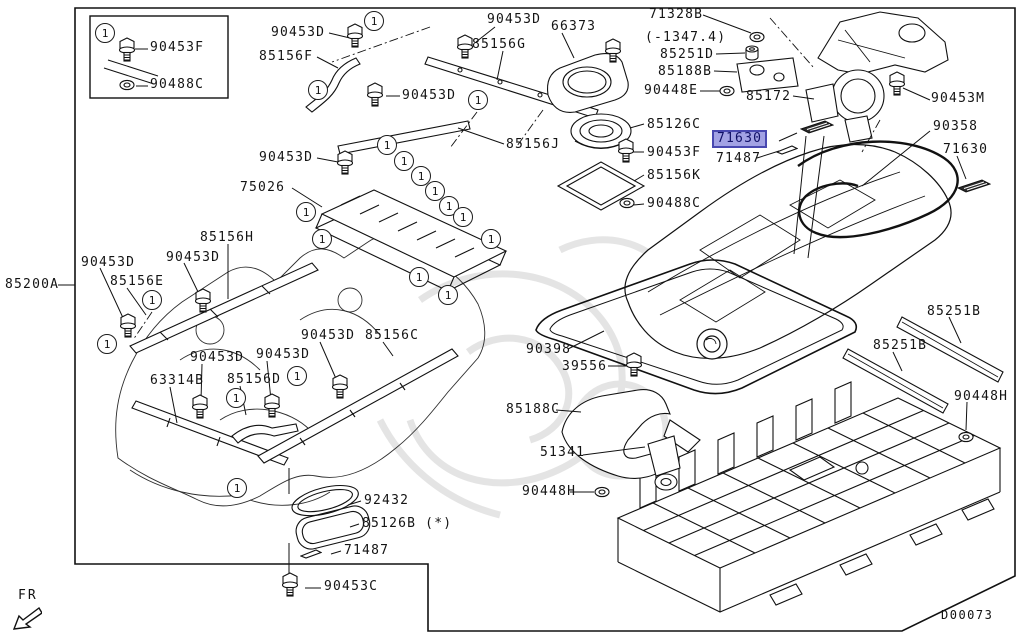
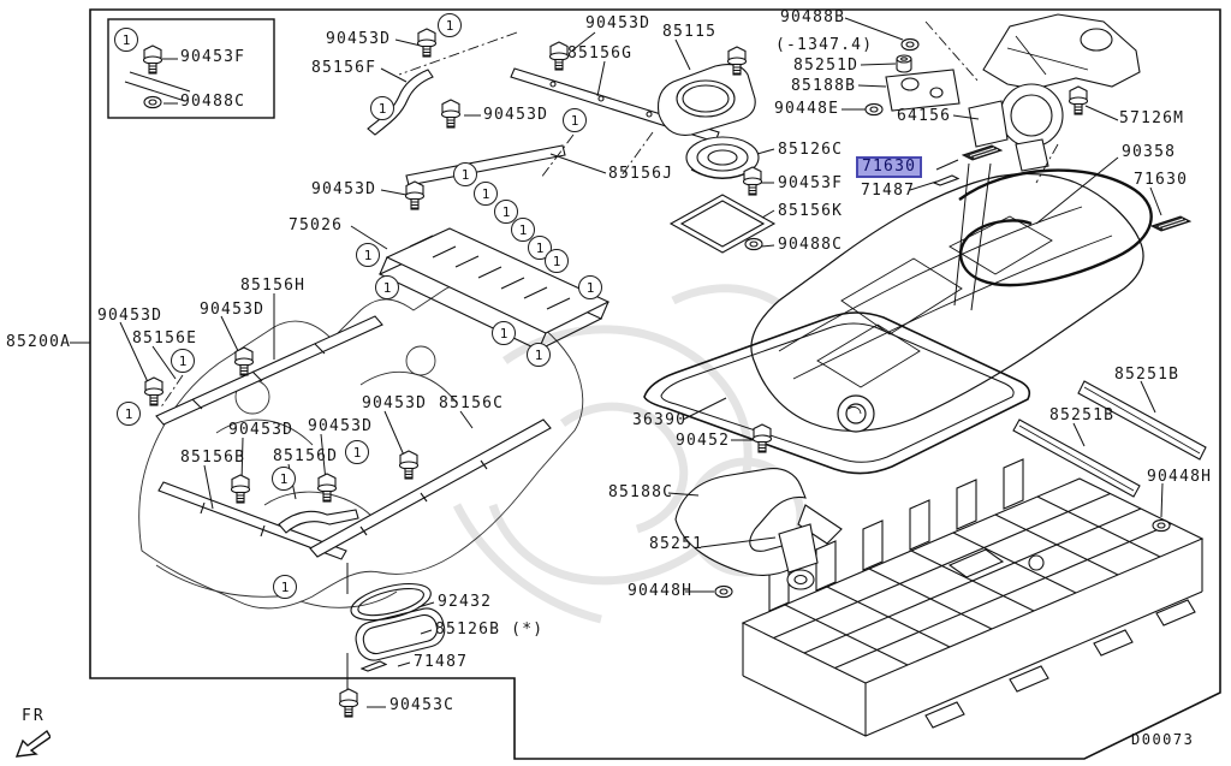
  90453F
  90488C
  90453D
  85156F
  90453D
  85156G
  90453D
  85156J
- 66373
+ 85115
- 71328B
+ 90488B
  (-1347.4)
  85251D
  85188B
  90448E
- 85172
+ 64156
- 90453M
+ 57126M
  90358
  71630
  71630
  71487
  85126C
  90453F
  85156K
  90488C
  90453D
  75026
  85156H
  90453D
  90453D
  85156E
  85200A
  90453D
- 63314B
+ 85156B
  90453D
  85156D
  90453D
  85156C
- 90398
+ 36390
- 39556
+ 90452
  85188C
- 51341
+ 85251
  90448H
  85251B
  85251B
  90448H
  92432
  85126B (*)
  71487
  90453C
  1
  1
  1
  1
  1
  1
  1
  1
  1
  1
  1
  1
  1
  1
  1
  1
  1
  1
  1
  1
  FR
  D00073
